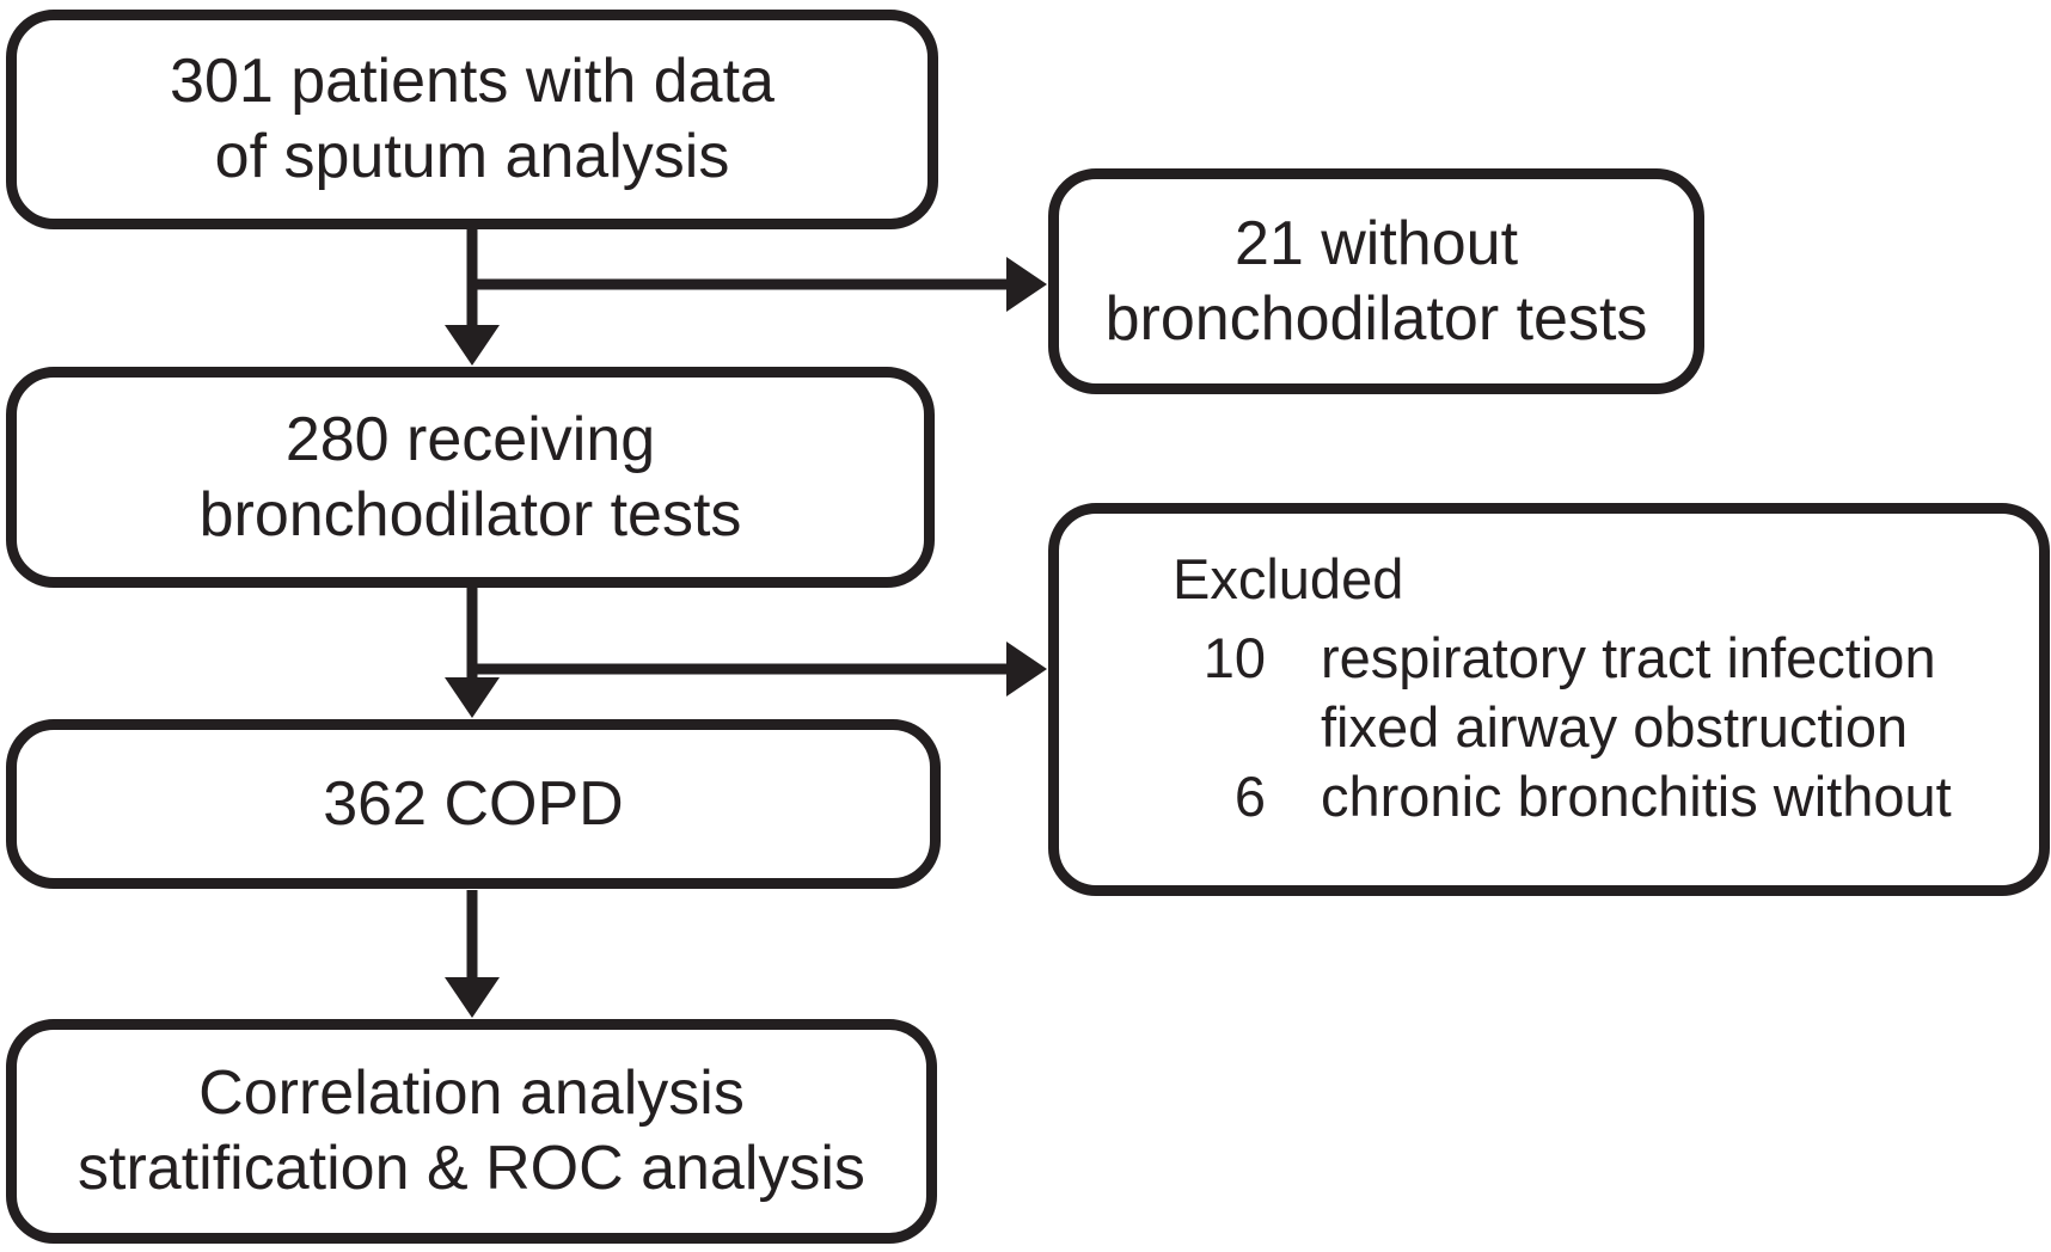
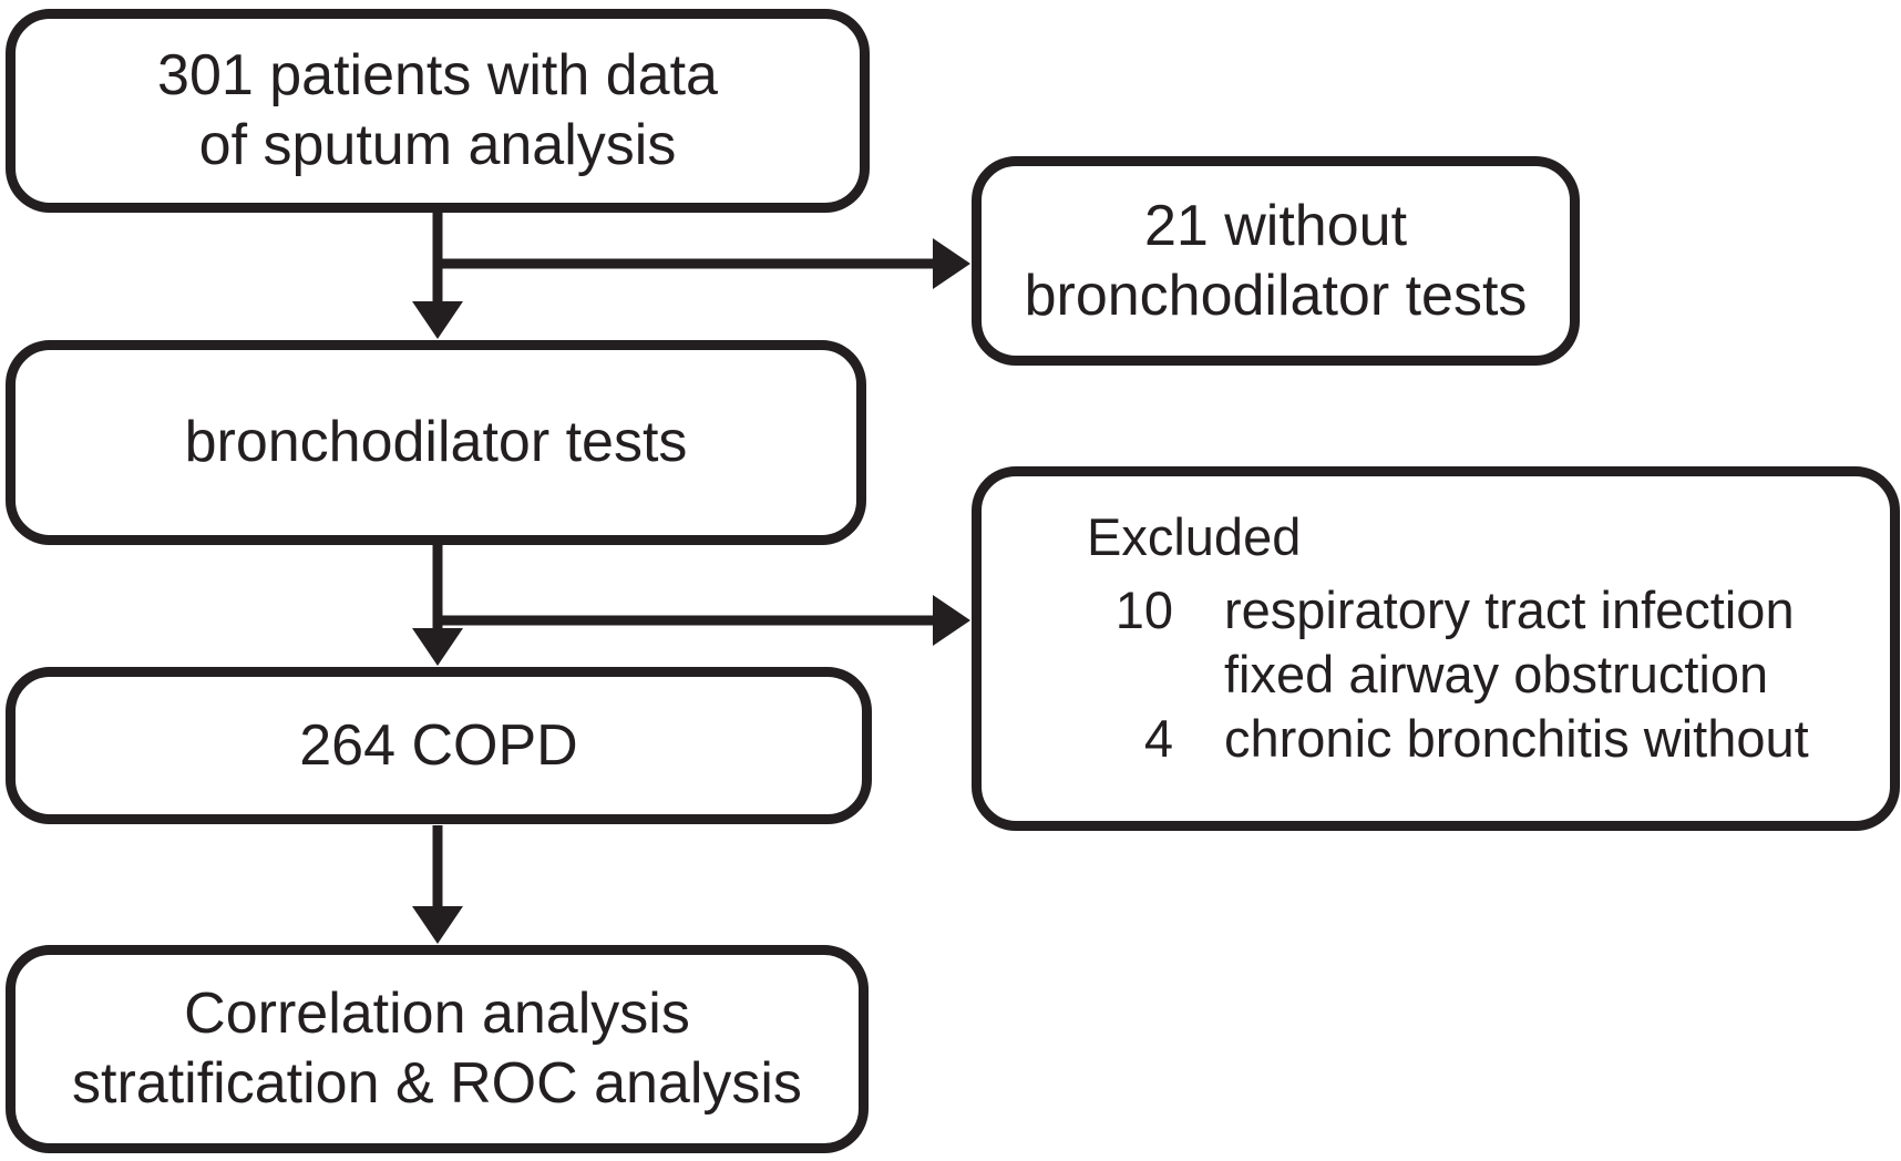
  301 patients with data
  of sputum analysis
  21 without
  bronchodilator tests
- 280 receiving
  bronchodilator tests
  Excluded
  10
  respiratory tract infection
  fixed airway obstruction
- 6
+ 4
  chronic bronchitis without
- 362 COPD
+ 264 COPD
  Correlation analysis
  stratification & ROC analysis
